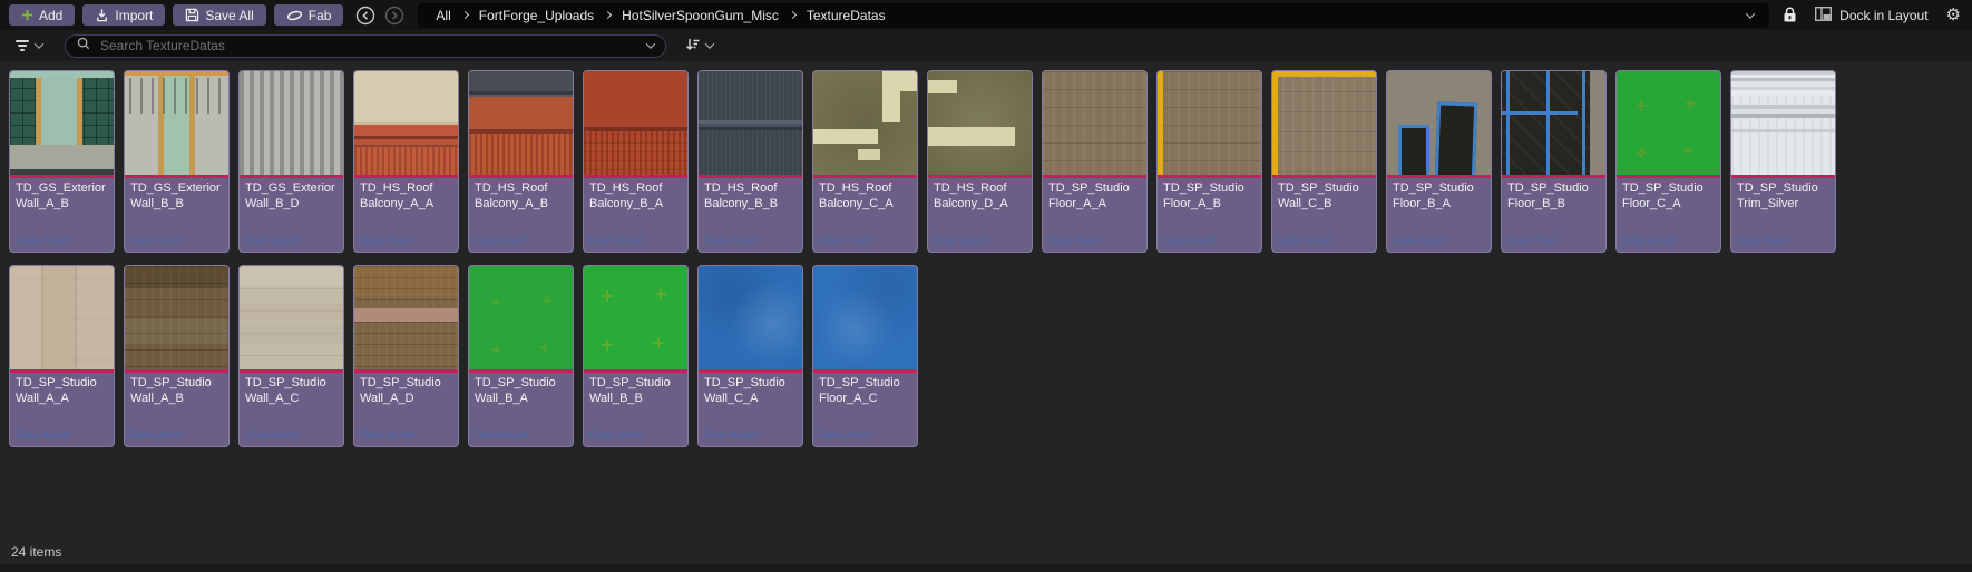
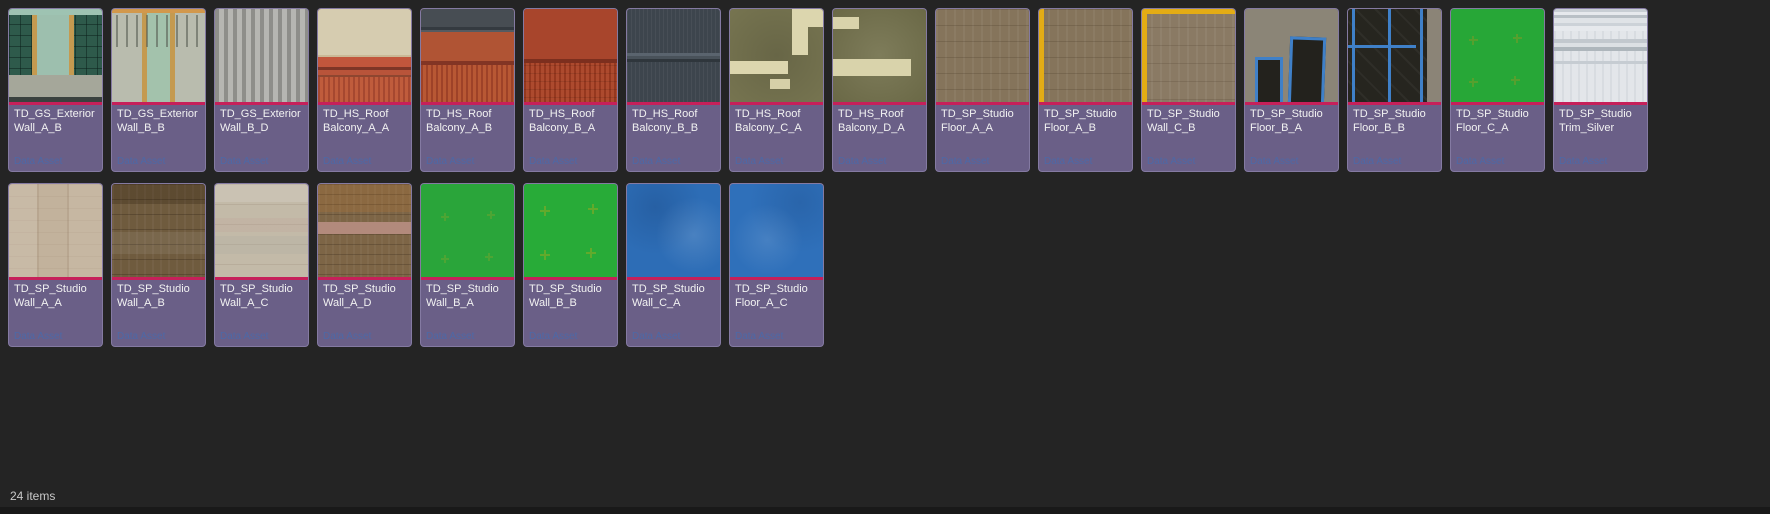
- Add
- Import
- Save All
- Fab
- All
- FortForge_Uploads
- HotSilverSpoonGum_Misc
- TextureDatas
- Dock in Layout
- ⚙
- Search TextureDatas
  TD_GS_Exterior
  Wall_A_B
  Data Asset
  TD_GS_Exterior
  Wall_B_B
  Data Asset
  TD_GS_Exterior
  Wall_B_D
  Data Asset
  TD_HS_Roof
  Balcony_A_A
  Data Asset
  TD_HS_Roof
  Balcony_A_B
  Data Asset
  TD_HS_Roof
  Balcony_B_A
  Data Asset
  TD_HS_Roof
  Balcony_B_B
  Data Asset
  TD_HS_Roof
  Balcony_C_A
  Data Asset
  TD_HS_Roof
  Balcony_D_A
  Data Asset
  TD_SP_Studio
  Floor_A_A
  Data Asset
  TD_SP_Studio
  Floor_A_B
  Data Asset
  TD_SP_Studio
  Wall_C_B
  Data Asset
  TD_SP_Studio
  Floor_B_A
  Data Asset
  TD_SP_Studio
  Floor_B_B
  Data Asset
  TD_SP_Studio
  Floor_C_A
  Data Asset
  TD_SP_Studio
  Trim_Silver
  Data Asset
  TD_SP_Studio
  Wall_A_A
  Data Asset
  TD_SP_Studio
  Wall_A_B
  Data Asset
  TD_SP_Studio
  Wall_A_C
  Data Asset
  TD_SP_Studio
  Wall_A_D
  Data Asset
  TD_SP_Studio
  Wall_B_A
  Data Asset
  TD_SP_Studio
  Wall_B_B
  Data Asset
  TD_SP_Studio
  Wall_C_A
  Data Asset
  TD_SP_Studio
  Floor_A_C
  Data Asset
  24 items
